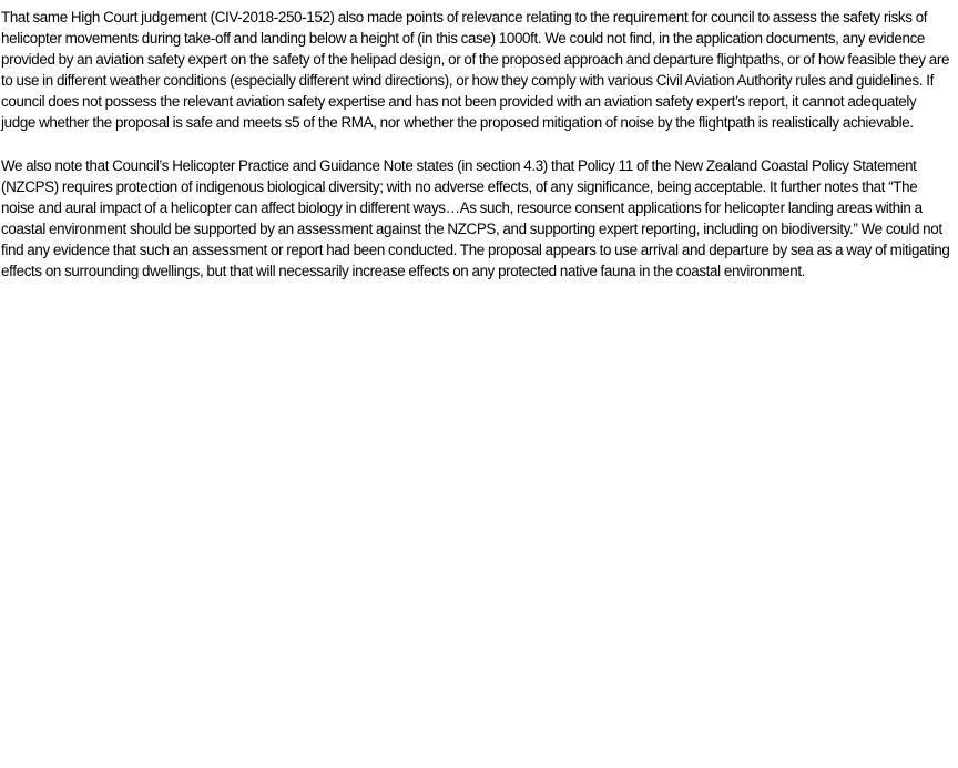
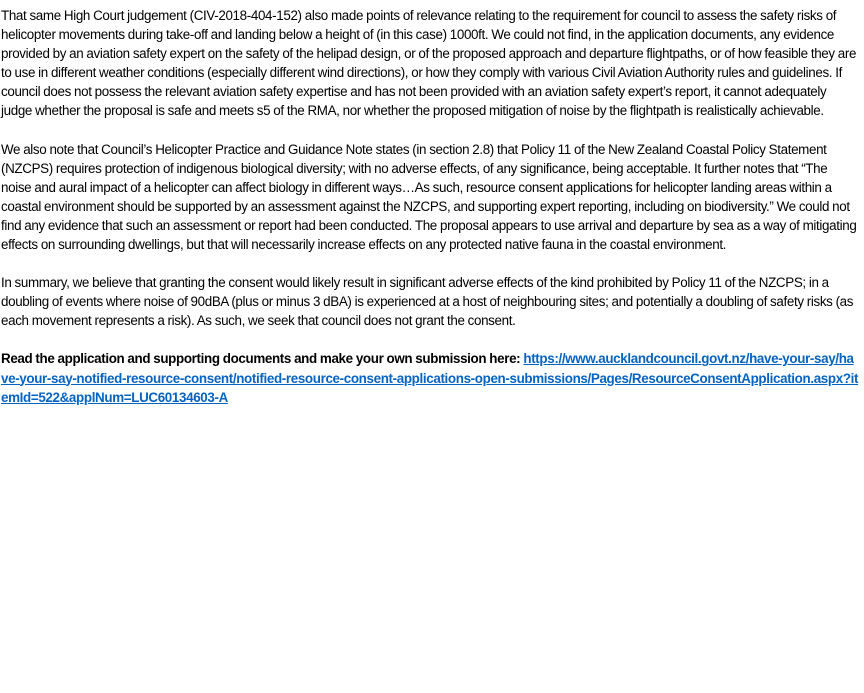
- That same High Court judgement (CIV-2018-250-152) also made points of relevance relating to the requirement for council to assess the safety risks of helicopter movements during take-off and landing below a height of (in this case) 1000ft. We could not find, in the application documents, any evidence provided by an aviation safety expert on the safety of the helipad design, or of the proposed approach and departure flightpaths, or of how feasible they are to use in different weather conditions (especially different wind directions), or how they comply with various Civil Aviation Authority rules and guidelines. If council does not possess the relevant aviation safety expertise and has not been provided with an aviation safety expert’s report, it cannot adequately judge whether the proposal is safe and meets s5 of the RMA, nor whether the proposed mitigation of noise by the flightpath is realistically achievable.
+ That same High Court judgement (CIV-2018-404-152) also made points of relevance relating to the requirement for council to assess the safety risks of helicopter movements during take-off and landing below a height of (in this case) 1000ft. We could not find, in the application documents, any evidence provided by an aviation safety expert on the safety of the helipad design, or of the proposed approach and departure flightpaths, or of how feasible they are to use in different weather conditions (especially different wind directions), or how they comply with various Civil Aviation Authority rules and guidelines. If council does not possess the relevant aviation safety expertise and has not been provided with an aviation safety expert’s report, it cannot adequately judge whether the proposal is safe and meets s5 of the RMA, nor whether the proposed mitigation of noise by the flightpath is realistically achievable.
- We also note that Council’s Helicopter Practice and Guidance Note states (in section 4.3) that Policy 11 of the New Zealand Coastal Policy Statement (NZCPS) requires protection of indigenous biological diversity; with no adverse effects, of any significance, being acceptable. It further notes that “The noise and aural impact of a helicopter can affect biology in different ways…As such, resource consent applications for helicopter landing areas within a coastal environment should be supported by an assessment against the NZCPS, and supporting expert reporting, including on biodiversity.” We could not find any evidence that such an assessment or report had been conducted. The proposal appears to use arrival and departure by sea as a way of mitigating effects on surrounding dwellings, but that will necessarily increase effects on any protected native fauna in the coastal environment.
+ We also note that Council’s Helicopter Practice and Guidance Note states (in section 2.8) that Policy 11 of the New Zealand Coastal Policy Statement (NZCPS) requires protection of indigenous biological diversity; with no adverse effects, of any significance, being acceptable. It further notes that “The noise and aural impact of a helicopter can affect biology in different ways…As such, resource consent applications for helicopter landing areas within a coastal environment should be supported by an assessment against the NZCPS, and supporting expert reporting, including on biodiversity.” We could not find any evidence that such an assessment or report had been conducted. The proposal appears to use arrival and departure by sea as a way of mitigating effects on surrounding dwellings, but that will necessarily increase effects on any protected native fauna in the coastal environment.
+ In summary, we believe that granting the consent would likely result in significant adverse effects of the kind prohibited by Policy 11 of the NZCPS; in a doubling of events where noise of 90dBA (plus or minus 3 dBA) is experienced at a host of neighbouring sites; and potentially a doubling of safety risks (as each movement represents a risk). As such, we seek that council does not grant the consent.
+ Read the application and supporting documents and make your own submission here: https://www.aucklandcouncil.govt.nz/have-your-say/have-your-say-notified-resource-consent/notified-resource-consent-applications-open-submissions/Pages/ResourceConsentApplication.aspx?itemId=522&applNum=LUC60134603-A
